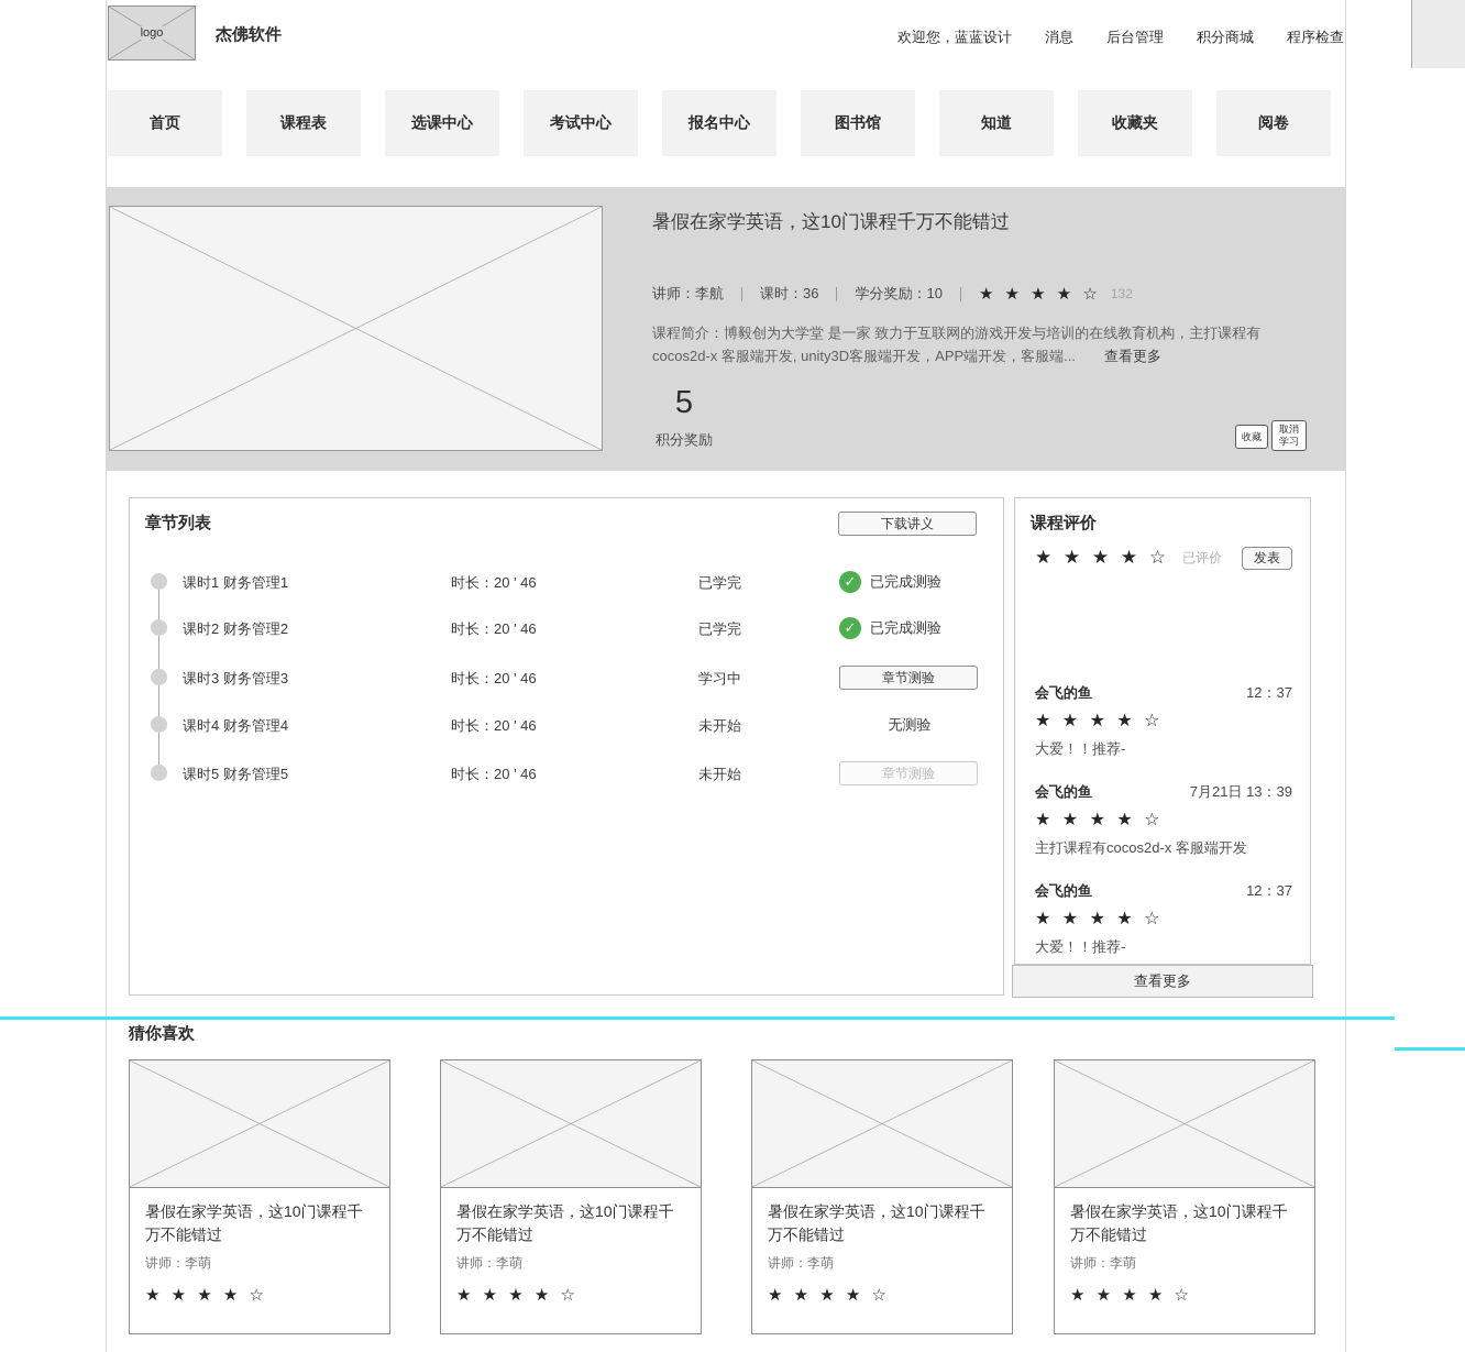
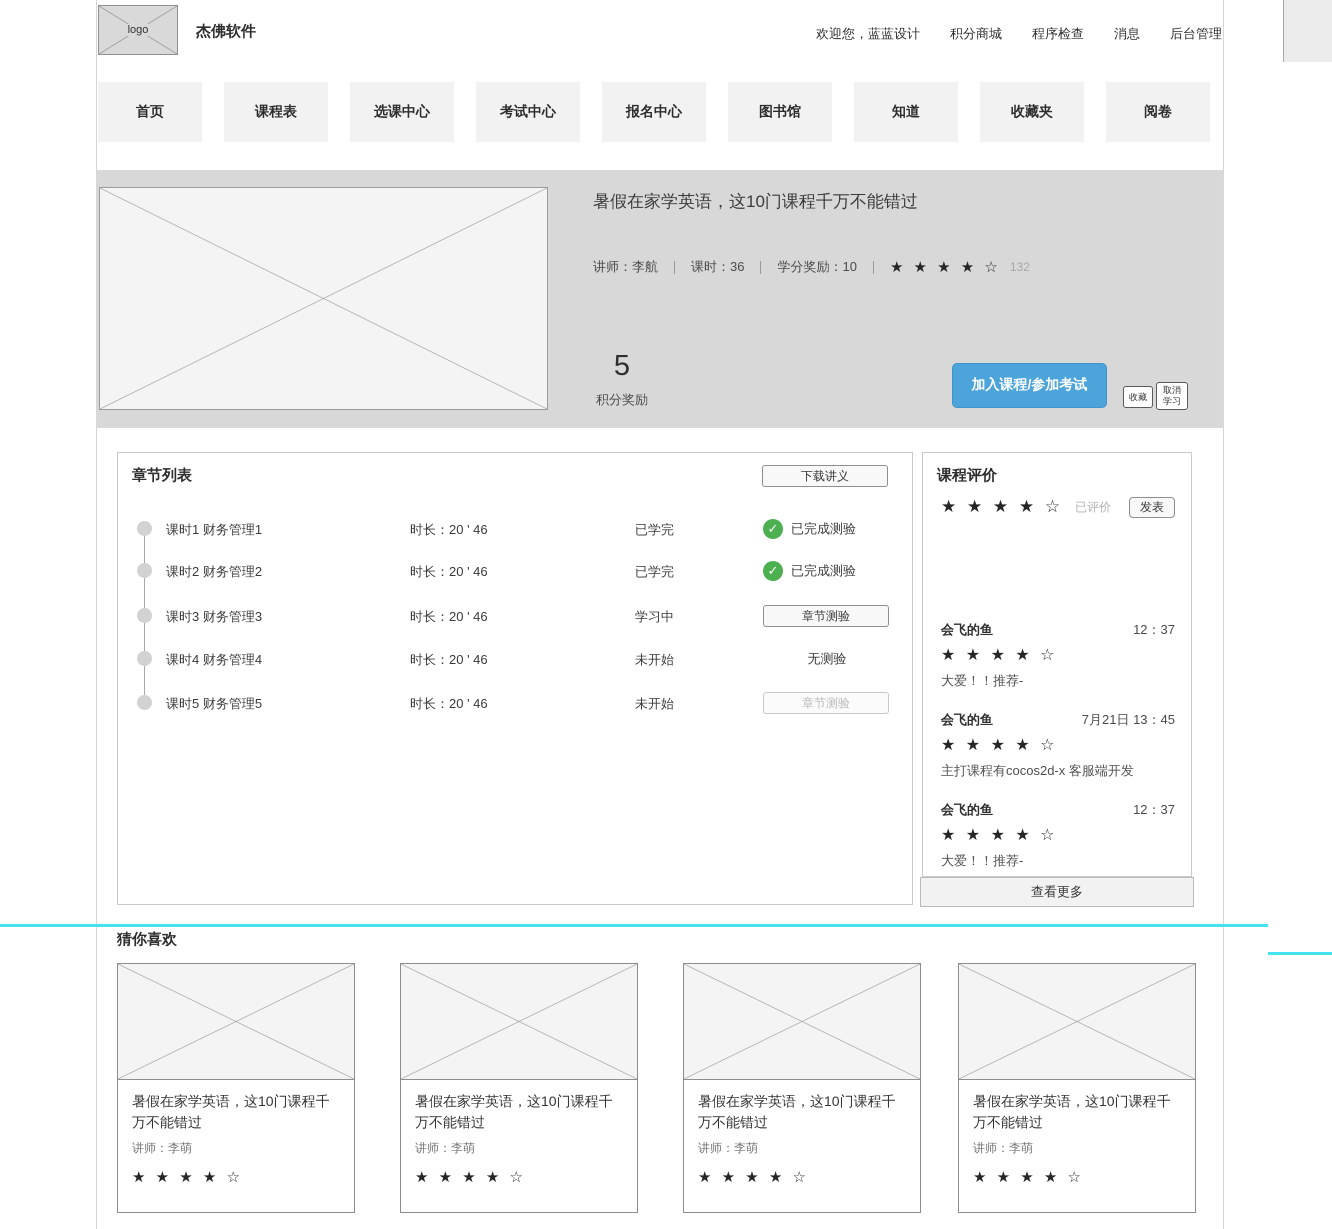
  logo
  杰佛软件
  欢迎您，蓝蓝设计
- 消息
+ 积分商城
- 后台管理
+ 程序检查
- 积分商城
+ 消息
- 程序检查
+ 后台管理
  首页
  课程表
  选课中心
  考试中心
  报名中心
  图书馆
  知道
  收藏夹
  阅卷
  暑假在家学英语，这10门课程千万不能错过
  讲师：李航
  课时：36
  学分奖励：10
  ★ ★ ★ ★ ☆
  132
- 课程简介：博毅创为大学堂 是一家 致力于互联网的游戏开发与培训的在线教育机构，主打课程有cocos2d-x 客服端开发, unity3D客服端开发，APP端开发，客服端... 查看更多
  5
  积分奖励
+ 加入课程/参加考试
  收藏
  取消学习
  章节列表
  下载讲义
  课时1 财务管理1
  时长：20 ' 46
  已学完
  ✓
  已完成测验
  课时2 财务管理2
  时长：20 ' 46
  已学完
  ✓
  已完成测验
  课时3 财务管理3
  时长：20 ' 46
  学习中
  章节测验
  课时4 财务管理4
  时长：20 ' 46
  未开始
  无测验
  课时5 财务管理5
  时长：20 ' 46
  未开始
  章节测验
  课程评价
  ★ ★ ★ ★ ☆
  已评价
  发表
  会飞的鱼
  12：37
  ★ ★ ★ ★ ☆
  大爱！！推荐-
  会飞的鱼
- 7月21日 13：39
+ 7月21日 13：45
  ★ ★ ★ ★ ☆
  主打课程有cocos2d-x 客服端开发
  会飞的鱼
  12：37
  ★ ★ ★ ★ ☆
  大爱！！推荐-
  查看更多
  猜你喜欢
  暑假在家学英语，这10门课程千万不能错过
  讲师：李萌
  ★ ★ ★ ★ ☆
  暑假在家学英语，这10门课程千万不能错过
  讲师：李萌
  ★ ★ ★ ★ ☆
  暑假在家学英语，这10门课程千万不能错过
  讲师：李萌
  ★ ★ ★ ★ ☆
  暑假在家学英语，这10门课程千万不能错过
  讲师：李萌
  ★ ★ ★ ★ ☆
